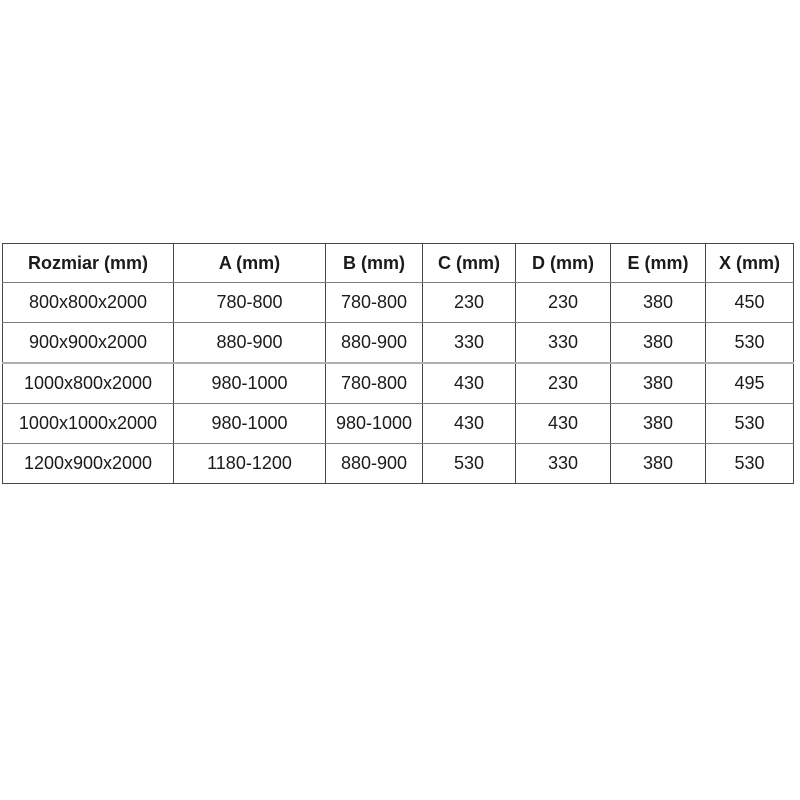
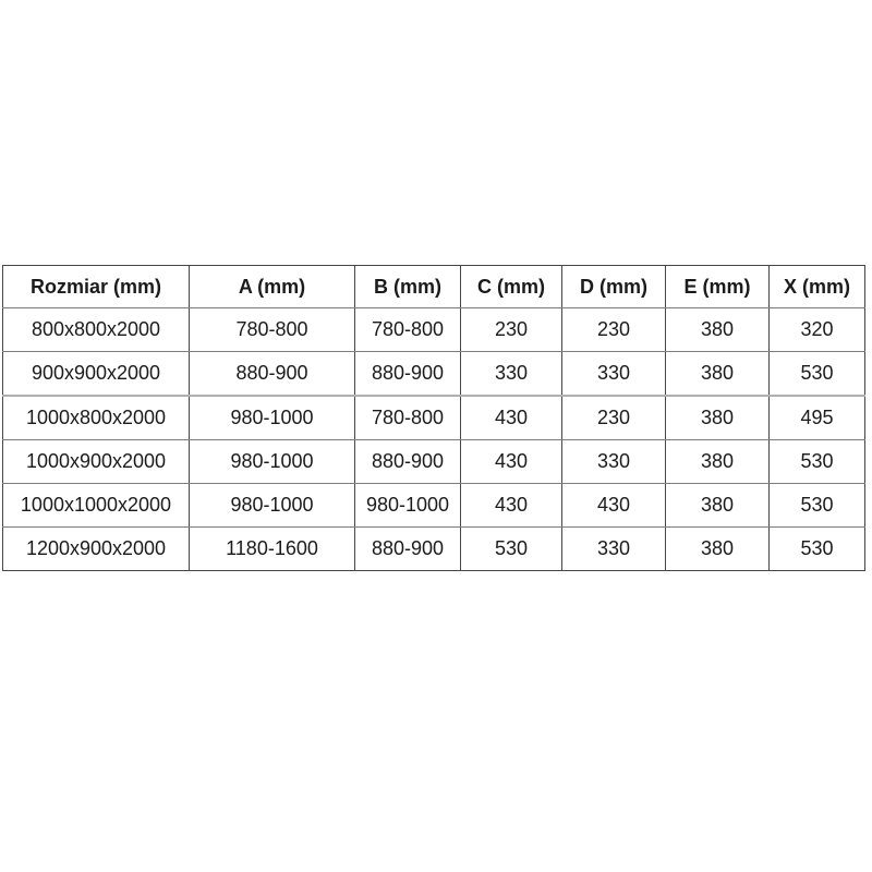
  Rozmiar (mm)	A (mm)	B (mm)	C (mm)	D (mm)	E (mm)	X (mm)
- 800x800x2000	780-800	780-800	230	230	380	450
+ 800x800x2000	780-800	780-800	230	230	380	320
  900x900x2000	880-900	880-900	330	330	380	530
  1000x800x2000	980-1000	780-800	430	230	380	495
+ 1000x900x2000	980-1000	880-900	430	330	380	530
  1000x1000x2000	980-1000	980-1000	430	430	380	530
- 1200x900x2000	1180-1200	880-900	530	330	380	530
+ 1200x900x2000	1180-1600	880-900	530	330	380	530
